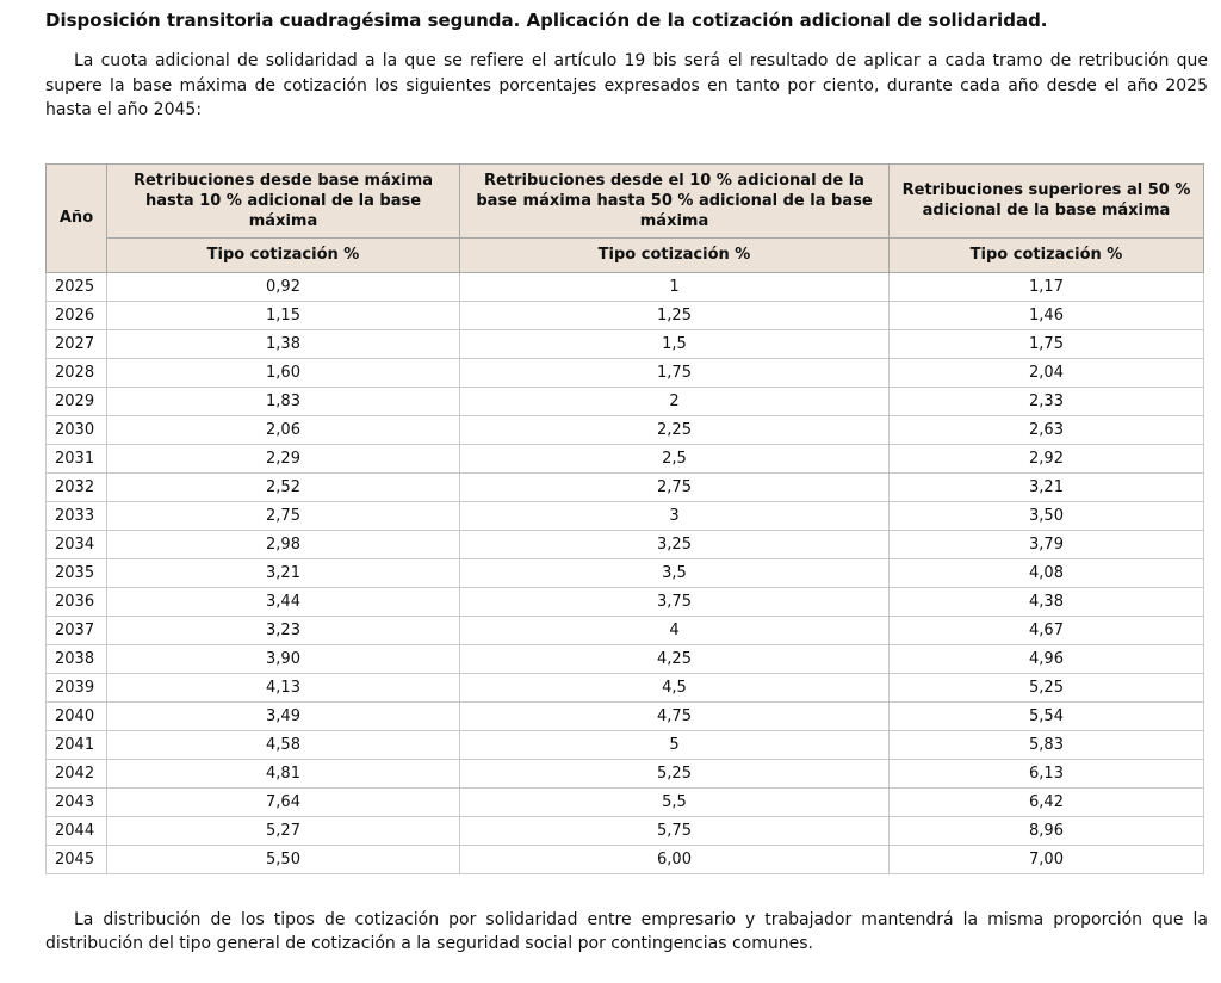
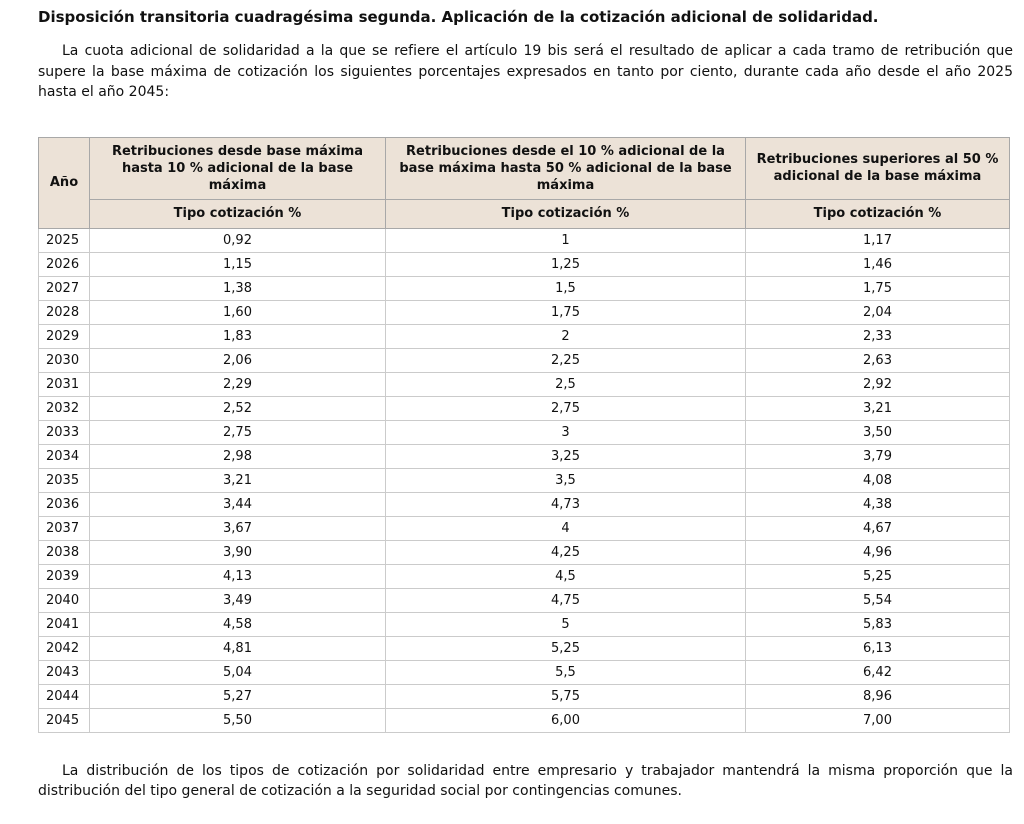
  Disposición transitoria cuadragésima segunda. Aplicación de la cotización adicional de solidaridad.
  La cuota adicional de solidaridad a la que se refiere el artículo 19 bis será el resultado de aplicar a cada tramo de retribución que supere la base máxima de cotización los siguientes porcentajes expresados en tanto por ciento, durante cada año desde el año 2025 hasta el año 2045:
  Año	Retribuciones desde base máxima hasta 10 % adicional de la base máxima	Retribuciones desde el 10 % adicional de la base máxima hasta 50 % adicional de la base máxima	Retribuciones superiores al 50 % adicional de la base máxima
  Tipo cotización %	Tipo cotización %	Tipo cotización %
  2025	0,92	1	1,17
  2026	1,15	1,25	1,46
  2027	1,38	1,5	1,75
  2028	1,60	1,75	2,04
  2029	1,83	2	2,33
  2030	2,06	2,25	2,63
  2031	2,29	2,5	2,92
  2032	2,52	2,75	3,21
  2033	2,75	3	3,50
  2034	2,98	3,25	3,79
  2035	3,21	3,5	4,08
- 2036	3,44	3,75	4,38
+ 2036	3,44	4,73	4,38
- 2037	3,23	4	4,67
+ 2037	3,67	4	4,67
  2038	3,90	4,25	4,96
  2039	4,13	4,5	5,25
  2040	3,49	4,75	5,54
  2041	4,58	5	5,83
  2042	4,81	5,25	6,13
- 2043	7,64	5,5	6,42
+ 2043	5,04	5,5	6,42
  2044	5,27	5,75	8,96
  2045	5,50	6,00	7,00
  La distribución de los tipos de cotización por solidaridad entre empresario y trabajador mantendrá la misma proporción que la distribución del tipo general de cotización a la seguridad social por contingencias comunes.
